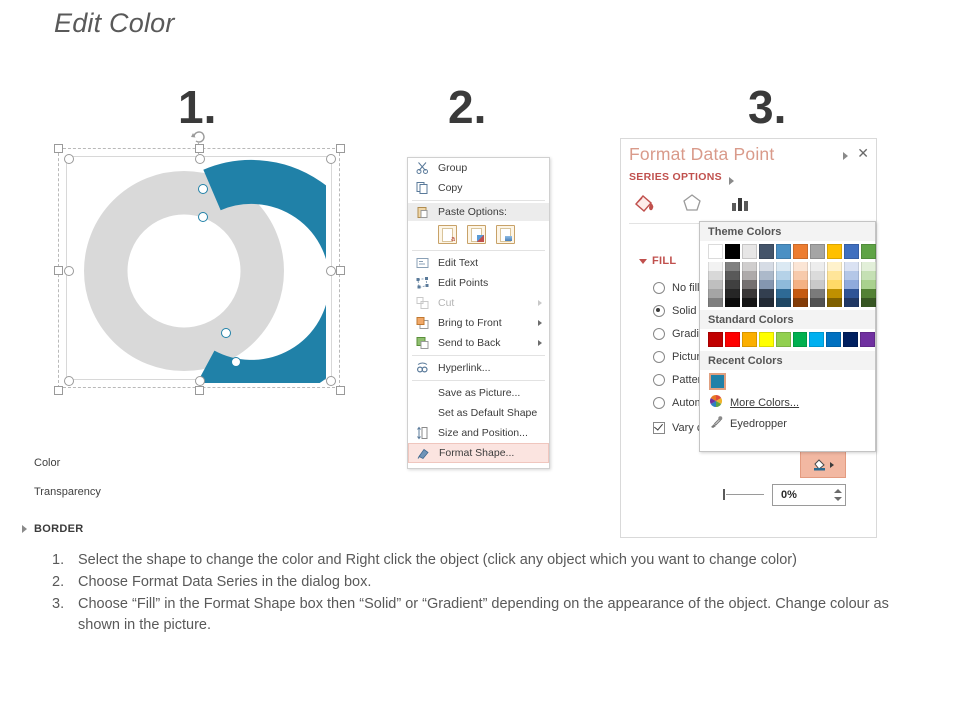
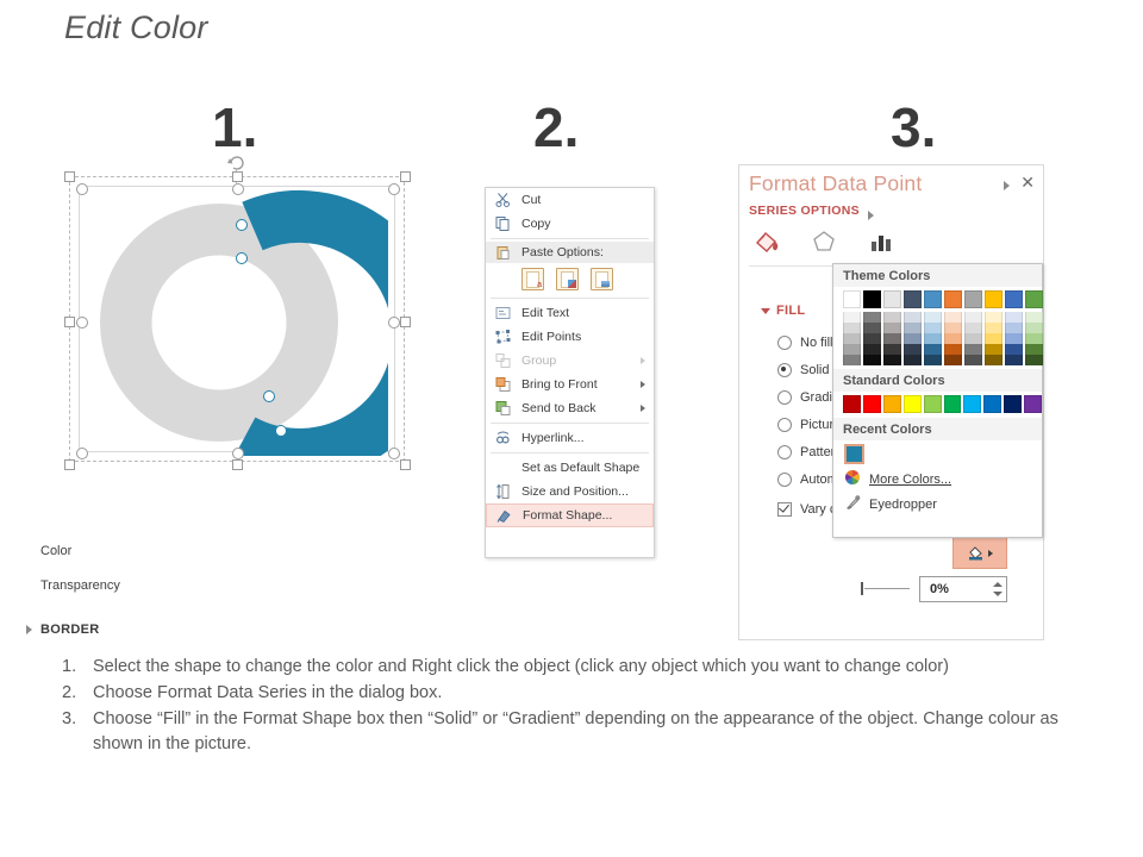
  Edit Color
  1.
  2.
  3.
- Group
+ Cut
  Copy
  Paste Options:
  Edit Text
  Edit Points
- Cut
+ Group
  Bring to Front
  Send to Back
  Hyperlink...
- Save as Picture...
  Set as Default Shape
  Size and Position...
  Format Shape...
  Format Data Point
  ✕
  SERIES OPTIONS
  FILL
  No fil
  Solid
  Gradi
  Pictu
  Patte
  Auto
  Color
  Transparency
  0%
  BORDER
  Theme Colors
  Standard Colors
  Recent Colors
  More Colors...
  Eyedropper
  1.
  Select the shape to change the color and Right click the object (click any object which you want to change color)
  2.
  Choose Format Data Series in the dialog box.
  3.
  Choose “Fill” in the Format Shape box then “Solid” or “Gradient” depending on the appearance of the object. Change colour as shown in the picture.
